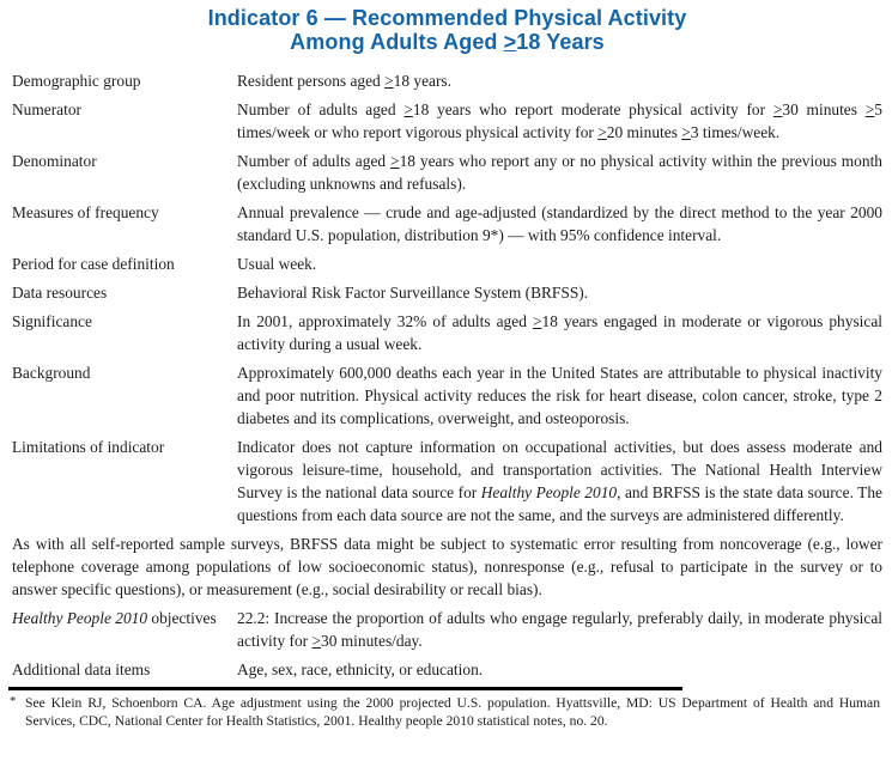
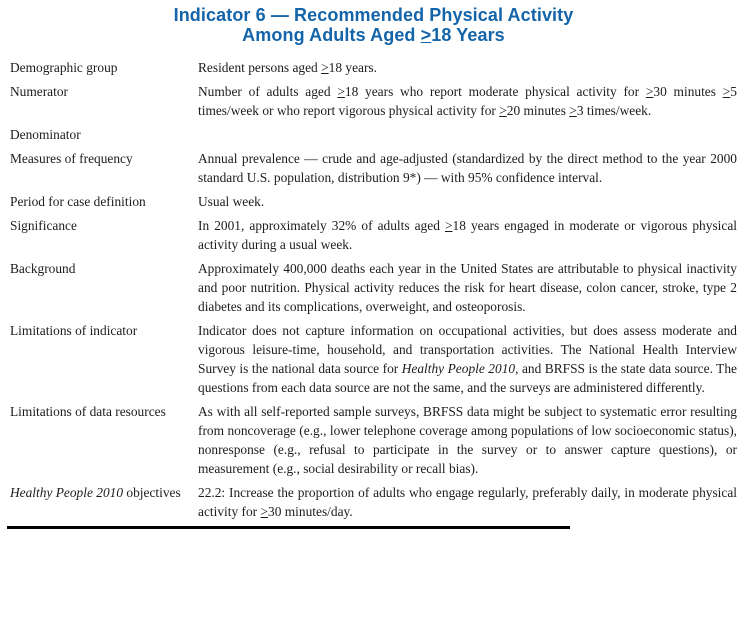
  Indicator 6 — Recommended Physical Activity
  Among Adults Aged >18 Years
  Demographic group
  Resident persons aged >18 years.
  Numerator
  Number of adults aged >18 years who report moderate physical activity for >30 minutes >5 times/week or who report vigorous physical activity for >20 minutes >3 times/week.
  Denominator
- Number of adults aged >18 years who report any or no physical activity within the previous month (excluding unknowns and refusals).
  Measures of frequency
  Annual prevalence — crude and age-adjusted (standardized by the direct method to the year 2000 standard U.S. population, distribution 9*) — with 95% confidence interval.
  Period for case definition
  Usual week.
- Data resources
- Behavioral Risk Factor Surveillance System (BRFSS).
  Significance
  In 2001, approximately 32% of adults aged >18 years engaged in moderate or vigorous physical activity during a usual week.
  Background
- Approximately 600,000 deaths each year in the United States are attributable to physical inactivity and poor nutrition. Physical activity reduces the risk for heart disease, colon cancer, stroke, type 2 diabetes and its complications, overweight, and osteoporosis.
+ Approximately 400,000 deaths each year in the United States are attributable to physical inactivity and poor nutrition. Physical activity reduces the risk for heart disease, colon cancer, stroke, type 2 diabetes and its complications, overweight, and osteoporosis.
  Limitations of indicator
  Indicator does not capture information on occupational activities, but does assess moderate and vigorous leisure-time, household, and transportation activities. The National Health Interview Survey is the national data source for Healthy People 2010, and BRFSS is the state data source. The questions from each data source are not the same, and the surveys are administered differently.
+ Limitations of data resources
- As with all self-reported sample surveys, BRFSS data might be subject to systematic error resulting from noncoverage (e.g., lower telephone coverage among populations of low socioeconomic status), nonresponse (e.g., refusal to participate in the survey or to answer specific questions), or measurement (e.g., social desirability or recall bias).
+ As with all self-reported sample surveys, BRFSS data might be subject to systematic error resulting from noncoverage (e.g., lower telephone coverage among populations of low socioeconomic status), nonresponse (e.g., refusal to participate in the survey or to answer capture questions), or measurement (e.g., social desirability or recall bias).
  Healthy People 2010 objectives
  22.2: Increase the proportion of adults who engage regularly, preferably daily, in moderate physical activity for >30 minutes/day.
- Additional data items
- Age, sex, race, ethnicity, or education.
- *
- See Klein RJ, Schoenborn CA. Age adjustment using the 2000 projected U.S. population. Hyattsville, MD: US Department of Health and Human Services, CDC, National Center for Health Statistics, 2001. Healthy people 2010 statistical notes, no. 20.
